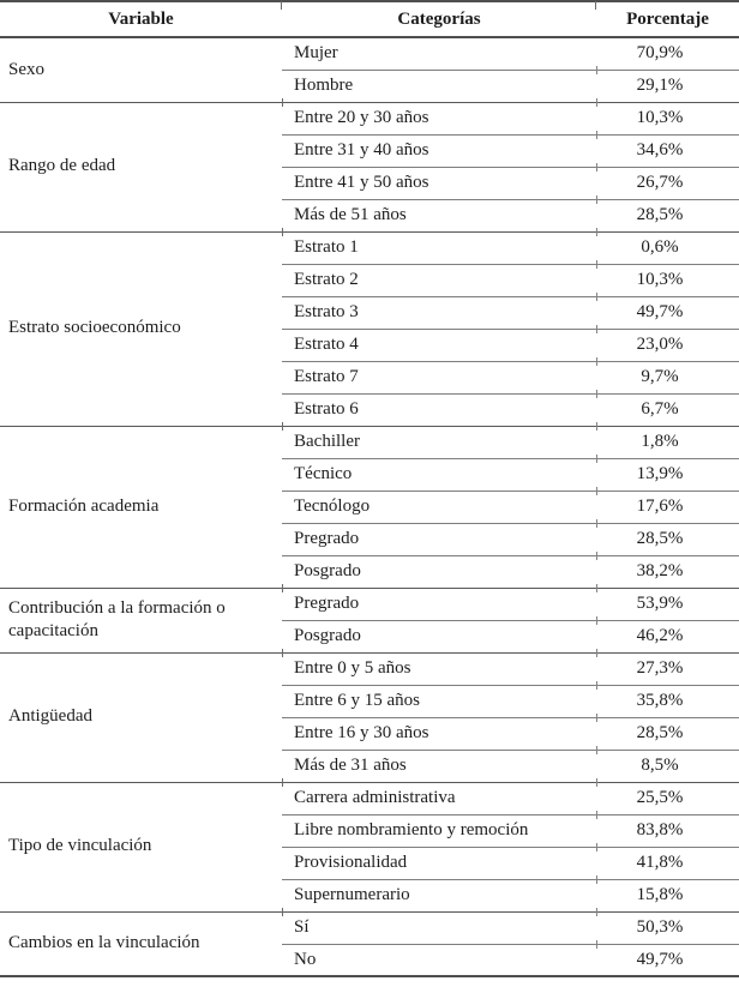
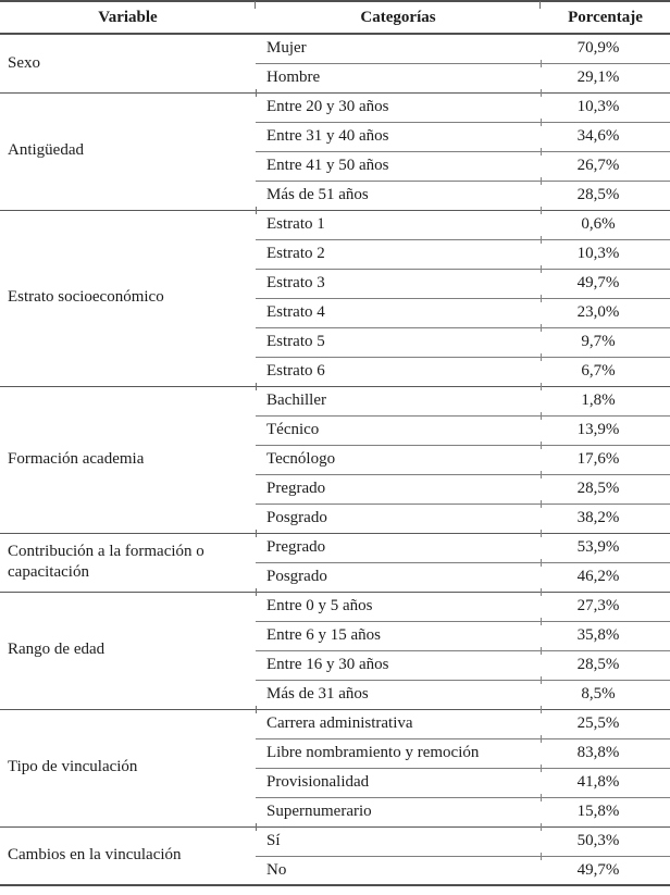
  Variable	Categorías	Porcentaje
  Sexo	Mujer	70,9%
  Hombre	29,1%
- Rango de edad	Entre 20 y 30 años	10,3%
+ Antigüedad	Entre 20 y 30 años	10,3%
  Entre 31 y 40 años	34,6%
  Entre 41 y 50 años	26,7%
  Más de 51 años	28,5%
  Estrato socioeconómico	Estrato 1	0,6%
  Estrato 2	10,3%
  Estrato 3	49,7%
  Estrato 4	23,0%
- Estrato 7	9,7%
+ Estrato 5	9,7%
  Estrato 6	6,7%
  Formación academia	Bachiller	1,8%
  Técnico	13,9%
  Tecnólogo	17,6%
  Pregrado	28,5%
  Posgrado	38,2%
  Contribución a la formación o capacitación	Pregrado	53,9%
  Posgrado	46,2%
- Antigüedad	Entre 0 y 5 años	27,3%
+ Rango de edad	Entre 0 y 5 años	27,3%
  Entre 6 y 15 años	35,8%
  Entre 16 y 30 años	28,5%
  Más de 31 años	8,5%
  Tipo de vinculación	Carrera administrativa	25,5%
  Libre nombramiento y remoción	83,8%
  Provisionalidad	41,8%
  Supernumerario	15,8%
  Cambios en la vinculación	Sí	50,3%
  No	49,7%
